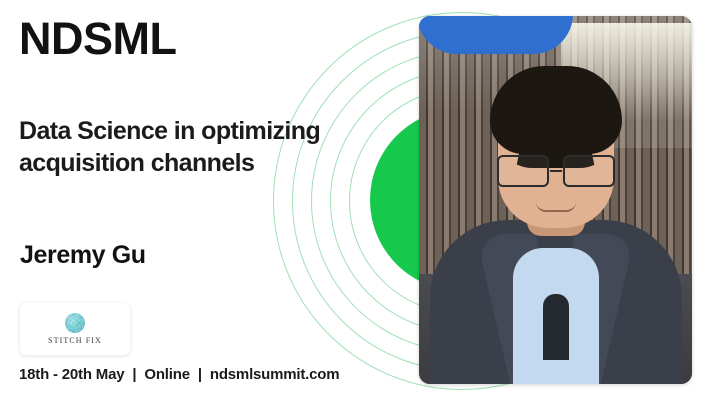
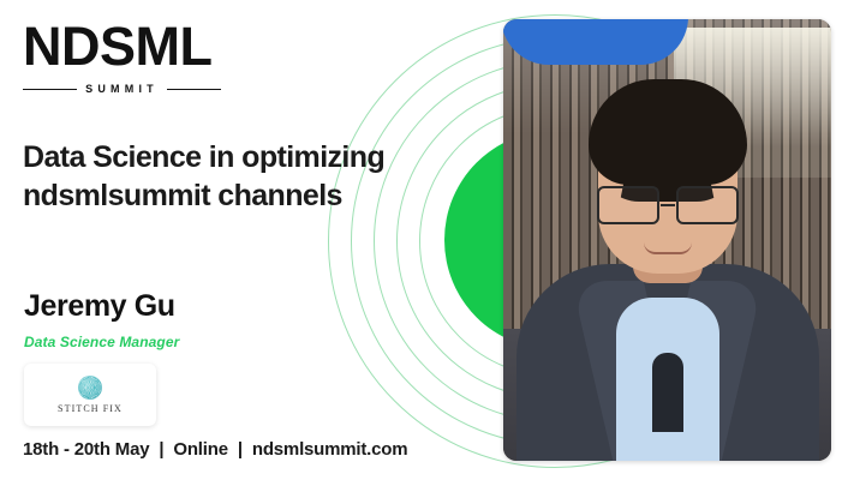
  NDSML
+ SUMMIT
- Data Science in optimizing acquisition channels
+ Data Science in optimizing ndsmlsummit channels
  Jeremy Gu
+ Data Science Manager
  STITCH FIX
  18th - 20th May
  |
  Online
  |
  ndsmlsummit.com
